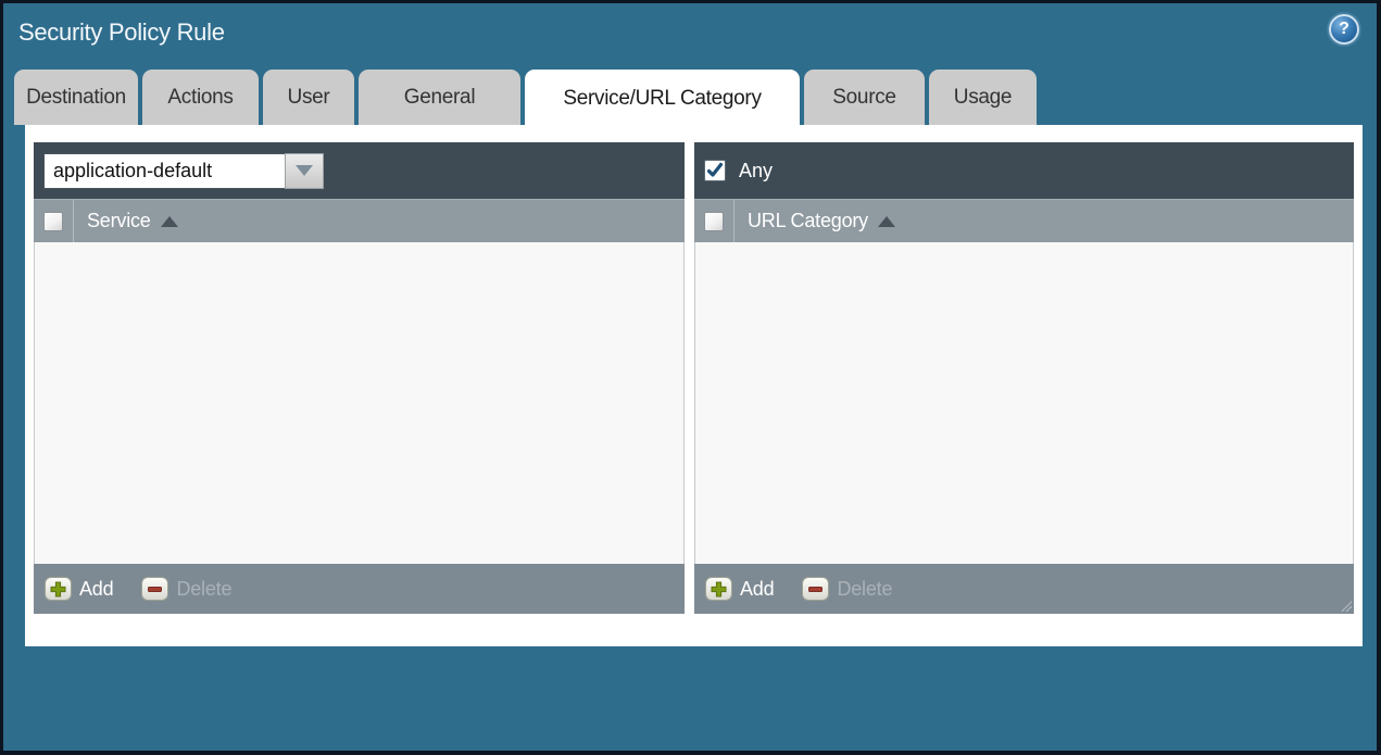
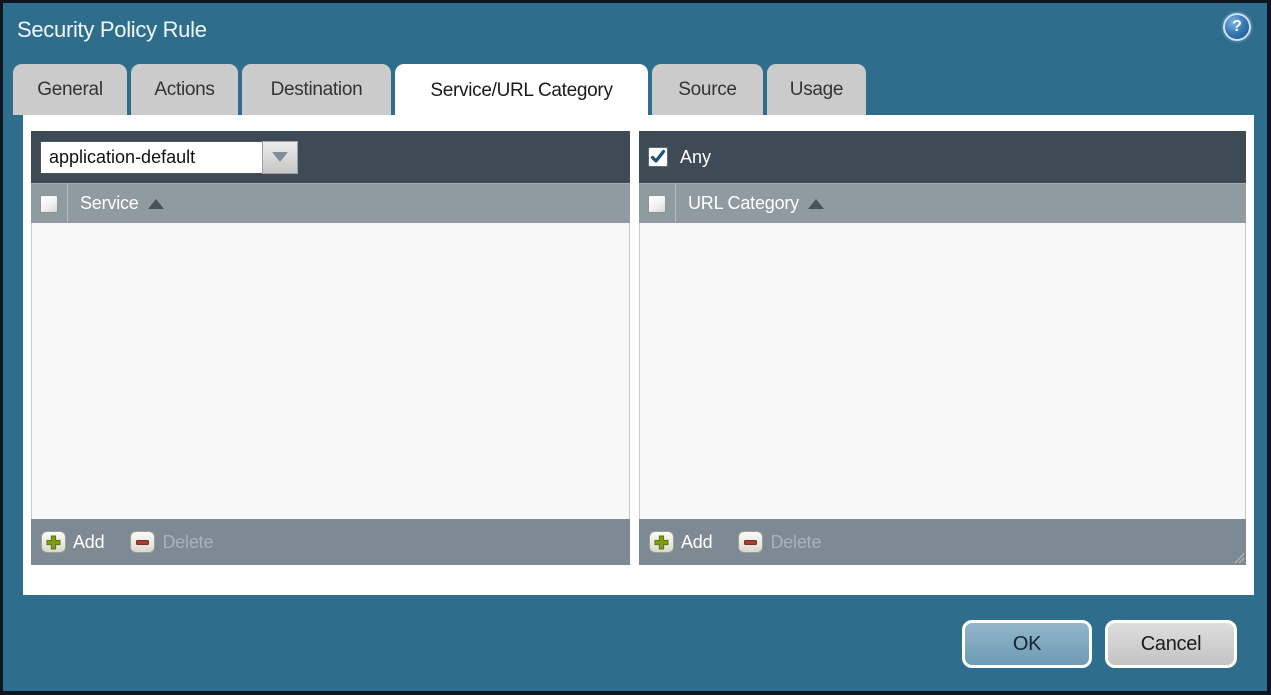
  Security Policy Rule
  ?
- Destination
+ General
  Actions
- User
- General
+ Destination
  Service/URL Category
  Source
  Usage
  application-default
  Service
  Add
  Delete
  Any
  URL Category
  Add
  Delete
+ OK
+ Cancel
